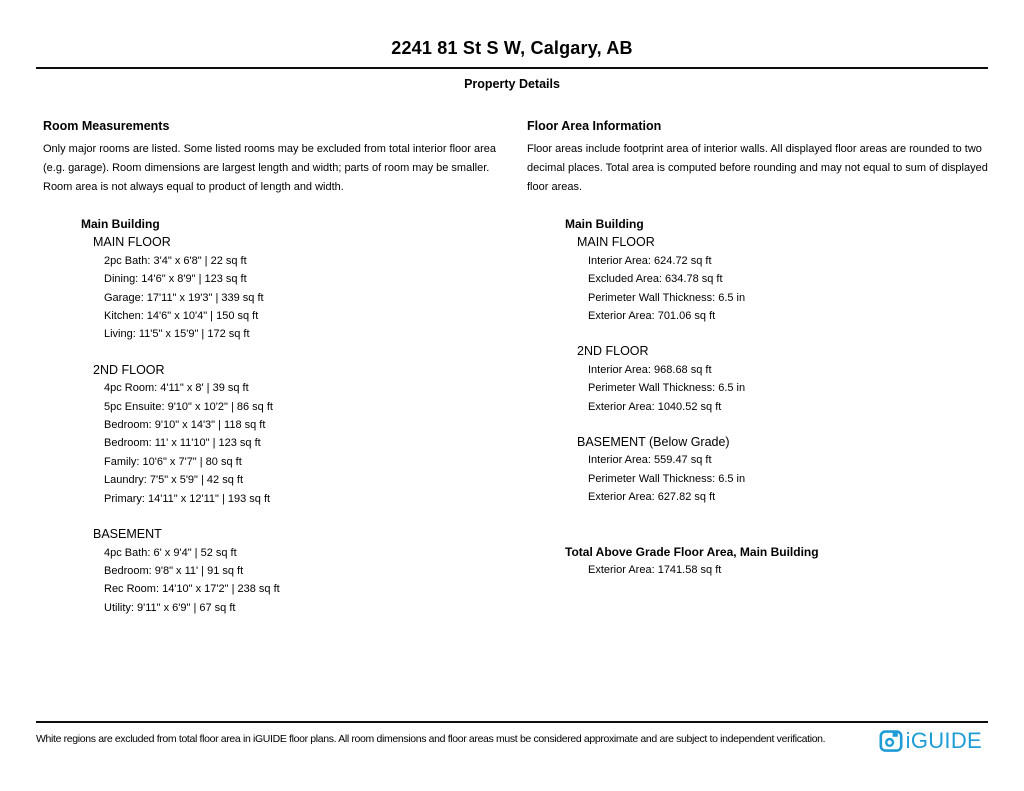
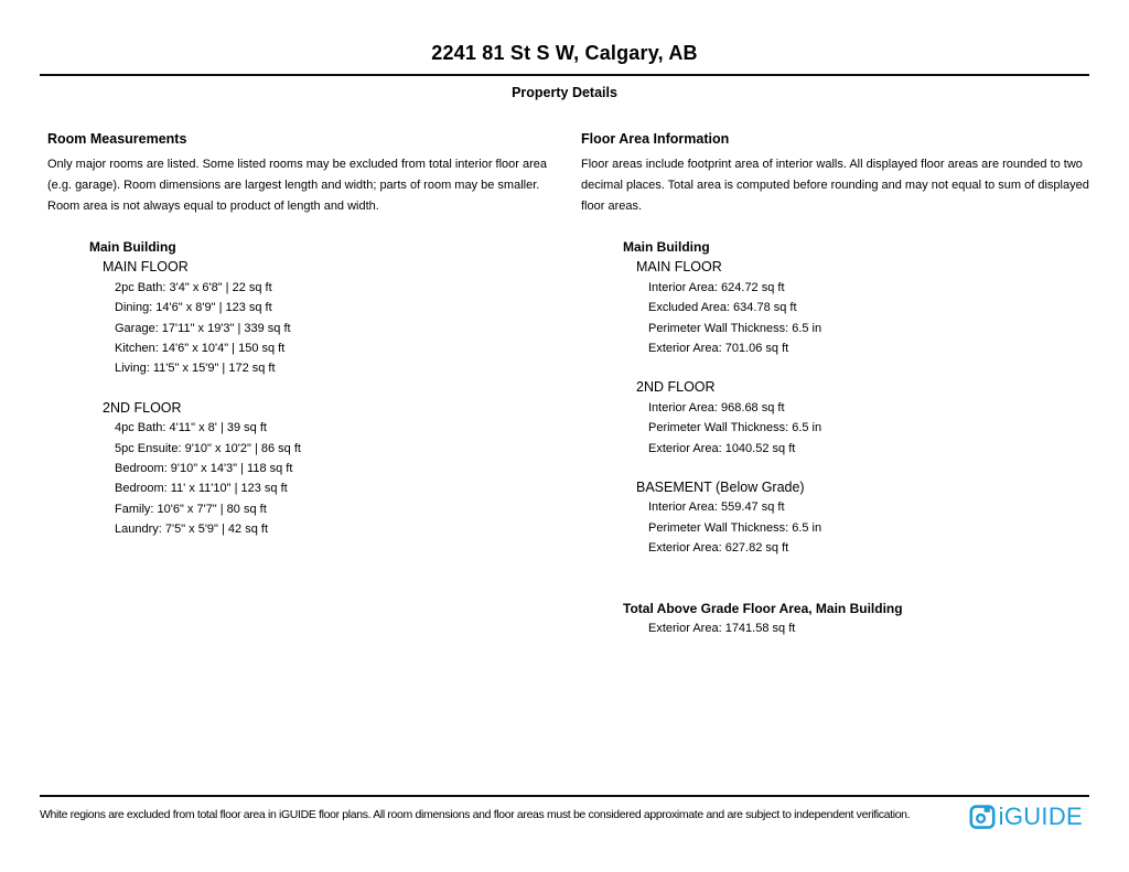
  2241 81 St S W, Calgary, AB
  Property Details
  Room Measurements
  Only major rooms are listed. Some listed rooms may be excluded from total interior floor area (e.g. garage). Room dimensions are largest length and width; parts of room may be smaller. Room area is not always equal to product of length and width.
  Main Building
  MAIN FLOOR
  2pc Bath: 3'4" x 6'8" | 22 sq ft
  Dining: 14'6" x 8'9" | 123 sq ft
  Garage: 17'11" x 19'3" | 339 sq ft
  Kitchen: 14'6" x 10'4" | 150 sq ft
  Living: 11'5" x 15'9" | 172 sq ft
  2ND FLOOR
- 4pc Room: 4'11" x 8' | 39 sq ft
+ 4pc Bath: 4'11" x 8' | 39 sq ft
  5pc Ensuite: 9'10" x 10'2" | 86 sq ft
  Bedroom: 9'10" x 14'3" | 118 sq ft
  Bedroom: 11' x 11'10" | 123 sq ft
  Family: 10'6" x 7'7" | 80 sq ft
  Laundry: 7'5" x 5'9" | 42 sq ft
- Primary: 14'11" x 12'11" | 193 sq ft
- BASEMENT
- 4pc Bath: 6' x 9'4" | 52 sq ft
- Bedroom: 9'8" x 11' | 91 sq ft
- Rec Room: 14'10" x 17'2" | 238 sq ft
- Utility: 9'11" x 6'9" | 67 sq ft
  Floor Area Information
  Floor areas include footprint area of interior walls. All displayed floor areas are rounded to two decimal places. Total area is computed before rounding and may not equal to sum of displayed floor areas.
  Main Building
  MAIN FLOOR
  Interior Area: 624.72 sq ft
  Excluded Area: 634.78 sq ft
  Perimeter Wall Thickness: 6.5 in
  Exterior Area: 701.06 sq ft
  2ND FLOOR
  Interior Area: 968.68 sq ft
  Perimeter Wall Thickness: 6.5 in
  Exterior Area: 1040.52 sq ft
  BASEMENT (Below Grade)
  Interior Area: 559.47 sq ft
  Perimeter Wall Thickness: 6.5 in
  Exterior Area: 627.82 sq ft
  Total Above Grade Floor Area, Main Building
  Exterior Area: 1741.58 sq ft
  White regions are excluded from total floor area in iGUIDE floor plans. All room dimensions and floor areas must be considered approximate and are subject to independent verification.
  iGUIDE
